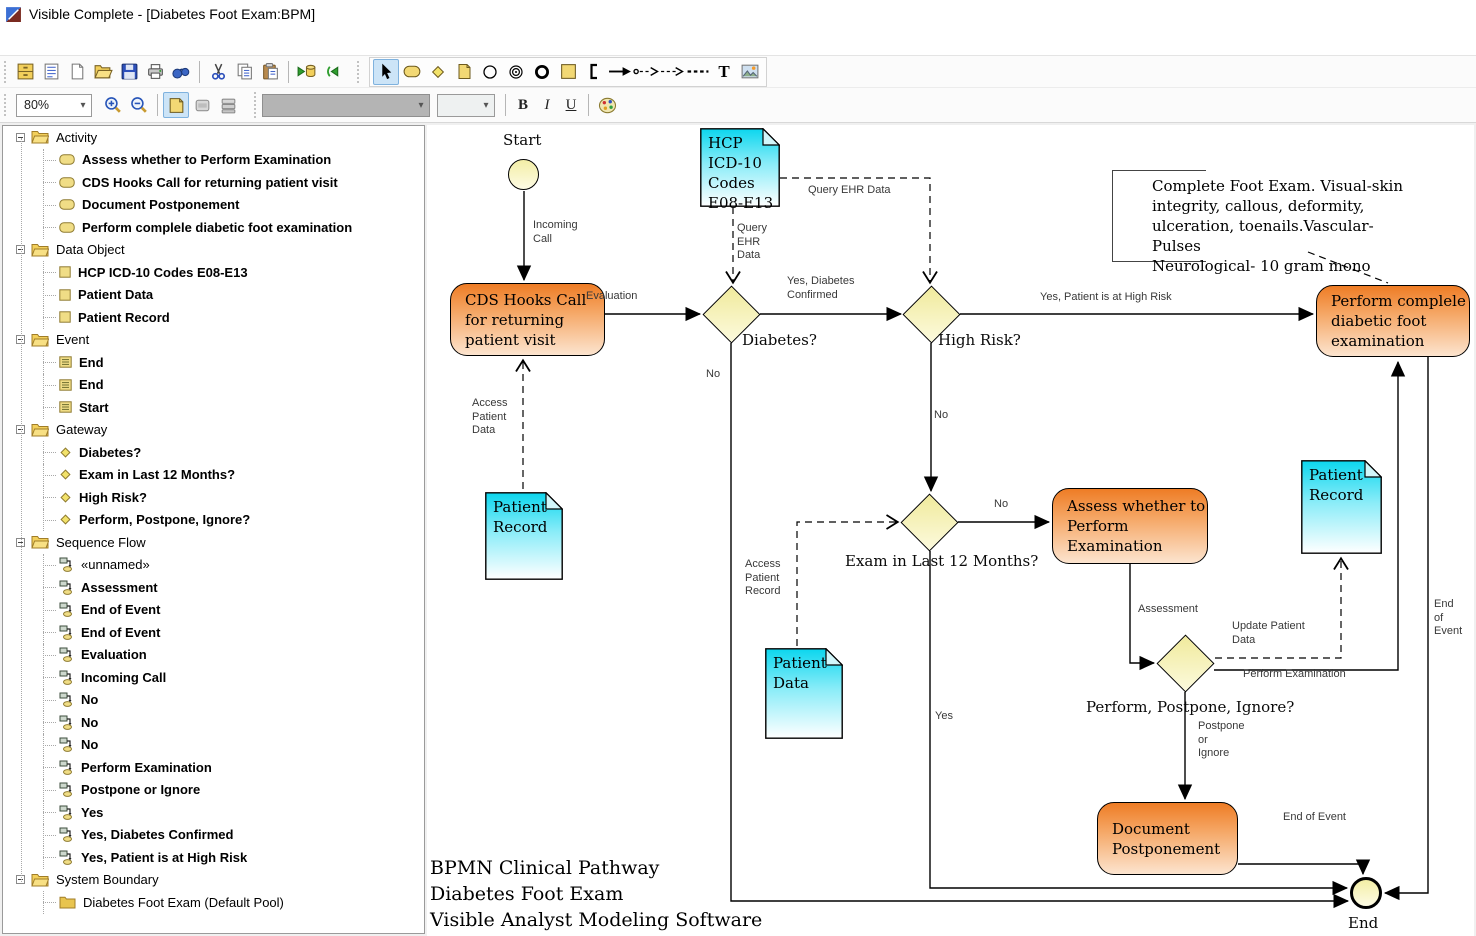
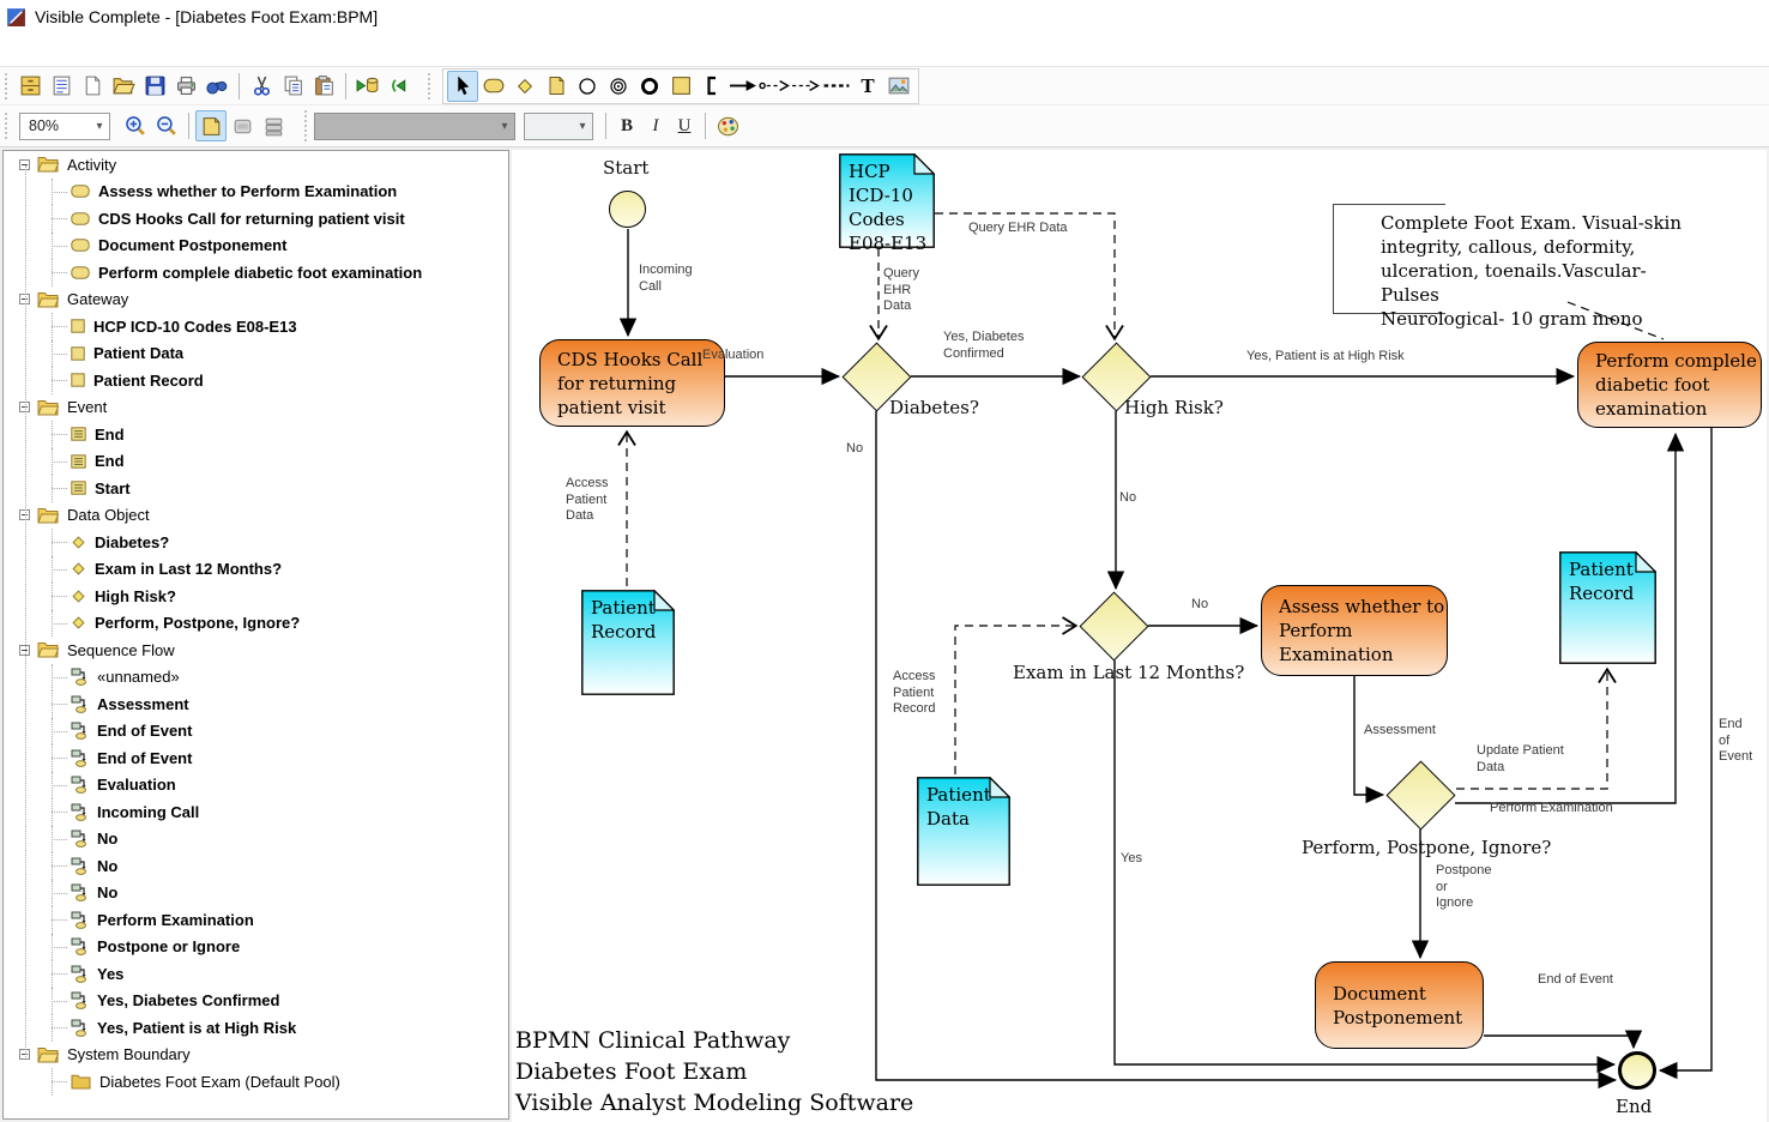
  Visible Complete - [Diabetes Foot Exam:BPM]
  T
  80%
  ▾
  ▾
  ▾
  B
  I
  U
  Activity
  Assess whether to Perform Examination
  CDS Hooks Call for returning patient visit
  Document Postponement
  Perform complele diabetic foot examination
- Data Object
+ Gateway
  HCP ICD-10 Codes E08-E13
  Patient Data
  Patient Record
  Event
  End
  End
  Start
- Gateway
+ Data Object
  Diabetes?
  Exam in Last 12 Months?
  High Risk?
  Perform, Postpone, Ignore?
  Sequence Flow
  «unnamed»
  Assessment
  End of Event
  End of Event
  Evaluation
  Incoming Call
  No
  No
  No
  Perform Examination
  Postpone or Ignore
  Yes
  Yes, Diabetes Confirmed
  Yes, Patient is at High Risk
  System Boundary
  Diabetes Foot Exam (Default Pool)
  Start
  HCP
  ICD-10
  Codes
  E08-E13
  CDS Hooks Call
  for returning
  patient visit
  Perform complele
  diabetic foot
  examination
  Assess whether to
  Perform
  Examination
  Document
  Postponement
  Patient
  Record
  Patient
  Data
  Patient
  Record
  End
  Complete Foot Exam. Visual-skin
  integrity, callous, deformity,
  ulceration, toenails.Vascular-Pulses
  Neurological- 10 gram mono
  Diabetes?
  High Risk?
  Exam in Last 12 Months?
  Perform, Postpone, Ignore?
  BPMN Clinical Pathway
  Diabetes Foot Exam
  Visible Analyst Modeling Software
  Incoming
  Call
  Evaluation
  Query EHR Data
  Query
  EHR
  Data
  Yes, Diabetes
  Confirmed
  Yes, Patient is at High Risk
  No
  No
  Access
  Patient
  Data
  Access
  Patient
  Record
  No
  Assessment
  Update Patient
  Data
  Perform Examination
  Postpone
  or
  Ignore
  Yes
  End of Event
  End
  of
  Event
